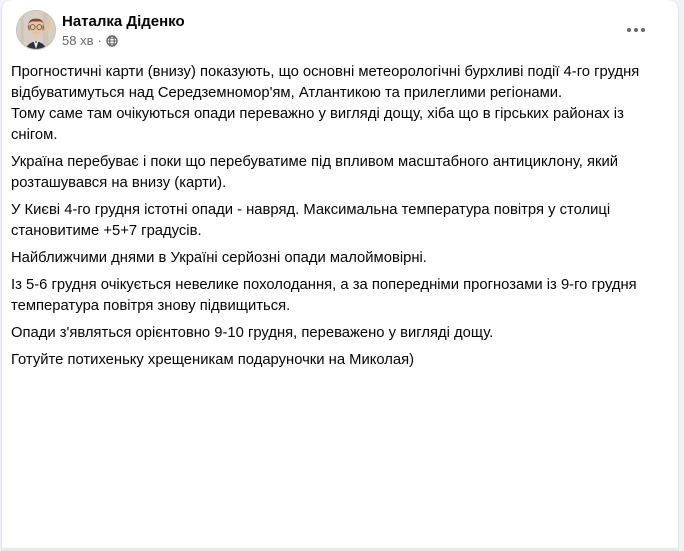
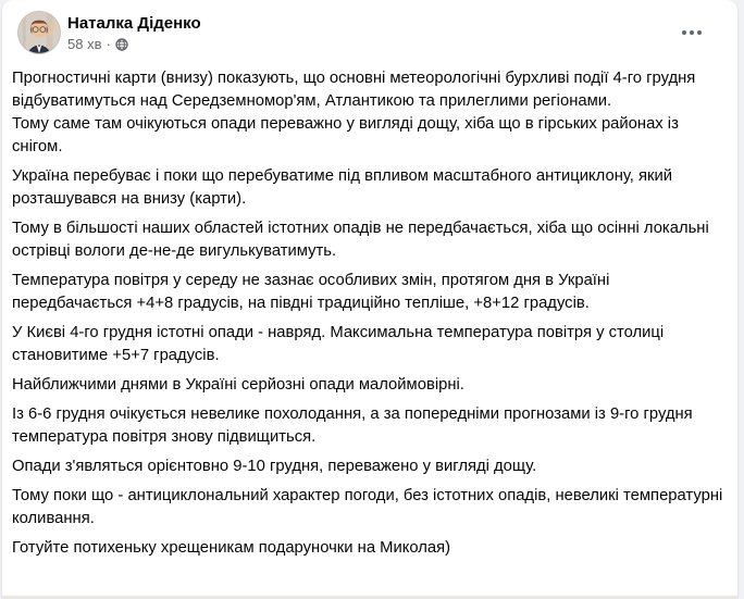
  Наталка Діденко
  58 хв
  ·
  Прогностичні карти (внизу) показують, що основні метеорологічні бурхливі події 4-го грудня відбуватимуться над Середземномор'ям, Атлантикою та прилеглими регіонами.
  Тому саме там очікуються опади переважно у вигляді дощу, хіба що в гірських районах із снігом.
  Україна перебуває і поки що перебуватиме під впливом масштабного антициклону, який розташувався на внизу (карти).
+ Тому в більшості наших областей істотних опадів не передбачається, хіба що осінні локальні острівці вологи де-не-де вигулькуватимуть.
+ Температура повітря у середу не зазнає особливих змін, протягом дня в Україні передбачається +4+8 градусів, на півдні традиційно тепліше, +8+12 градусів.
  У Києві 4-го грудня істотні опади - навряд. Максимальна температура повітря у столиці становитиме +5+7 градусів.
  Найближчими днями в Україні серйозні опади малоймовірні.
- Із 5-6 грудня очікується невелике похолодання, а за попередніми прогнозами із 9-го грудня температура повітря знову підвищиться.
+ Із 6-6 грудня очікується невелике похолодання, а за попередніми прогнозами із 9-го грудня температура повітря знову підвищиться.
  Опади з'являться орієнтовно 9-10 грудня, переважено у вигляді дощу.
+ Тому поки що - антициклональний характер погоди, без істотних опадів, невеликі температурні коливання.
  Готуйте потихеньку хрещеникам подаруночки на Миколая)
